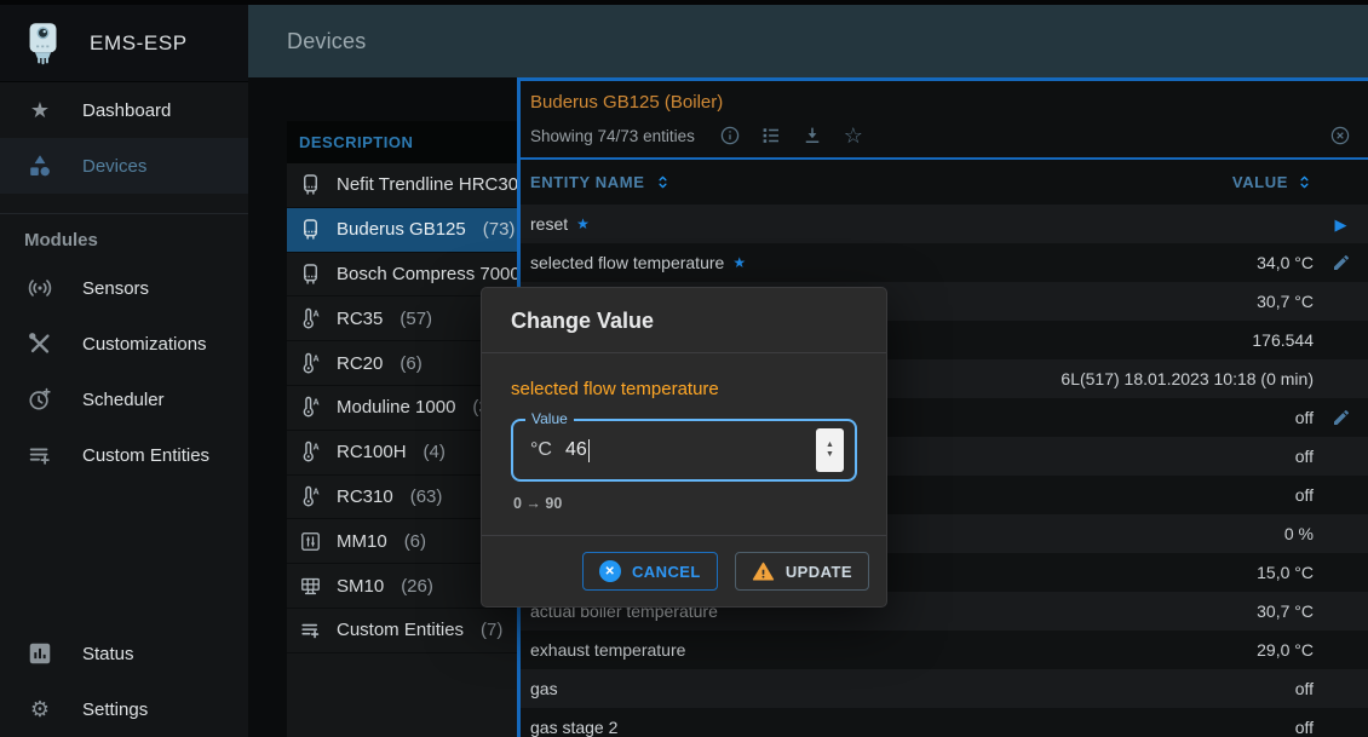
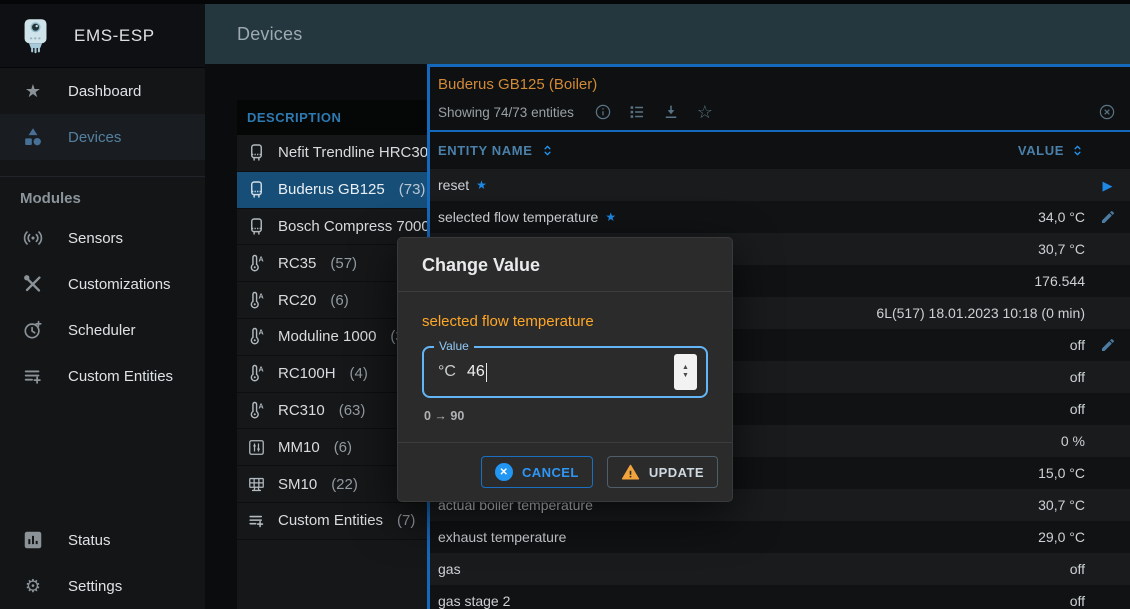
  Devices
  EMS-ESP
  ★
  Dashboard
  Devices
  Modules
  Sensors
  Customizations
  Scheduler
  Custom Entities
  Status
  ⚙
  Settings
  DESCRIPTION
  Nefit Trendline HRC30
  Buderus GB125
  (73)
  Bosch Compress 7000
  A
  RC35
  (57)
  A
  RC20
  (6)
  A
  Moduline 1000
  A
  RC100H
  (4)
  A
  RC310
  (63)
  MM10
  (6)
  SM10
- (26)
+ (22)
  Custom Entities
  (7)
  Buderus GB125 (Boiler)
  Showing 74/73 entities
  ☆
  ENTITY NAME
  VALUE
  reset
  ★
  ▶
  selected flow temperature
  ★
  34,0 °C
  30,7 °C
  176.544
  6L(517) 18.01.2023 10:18 (0 min)
  off
  off
  off
  0 %
  15,0 °C
  actual boiler temperature
  30,7 °C
  exhaust temperature
  29,0 °C
  gas
  off
  gas stage 2
  off
  Change Value
  selected flow temperature
  Value
  °C
  46
  0 → 90
  ✕
  CANCEL
  UPDATE
